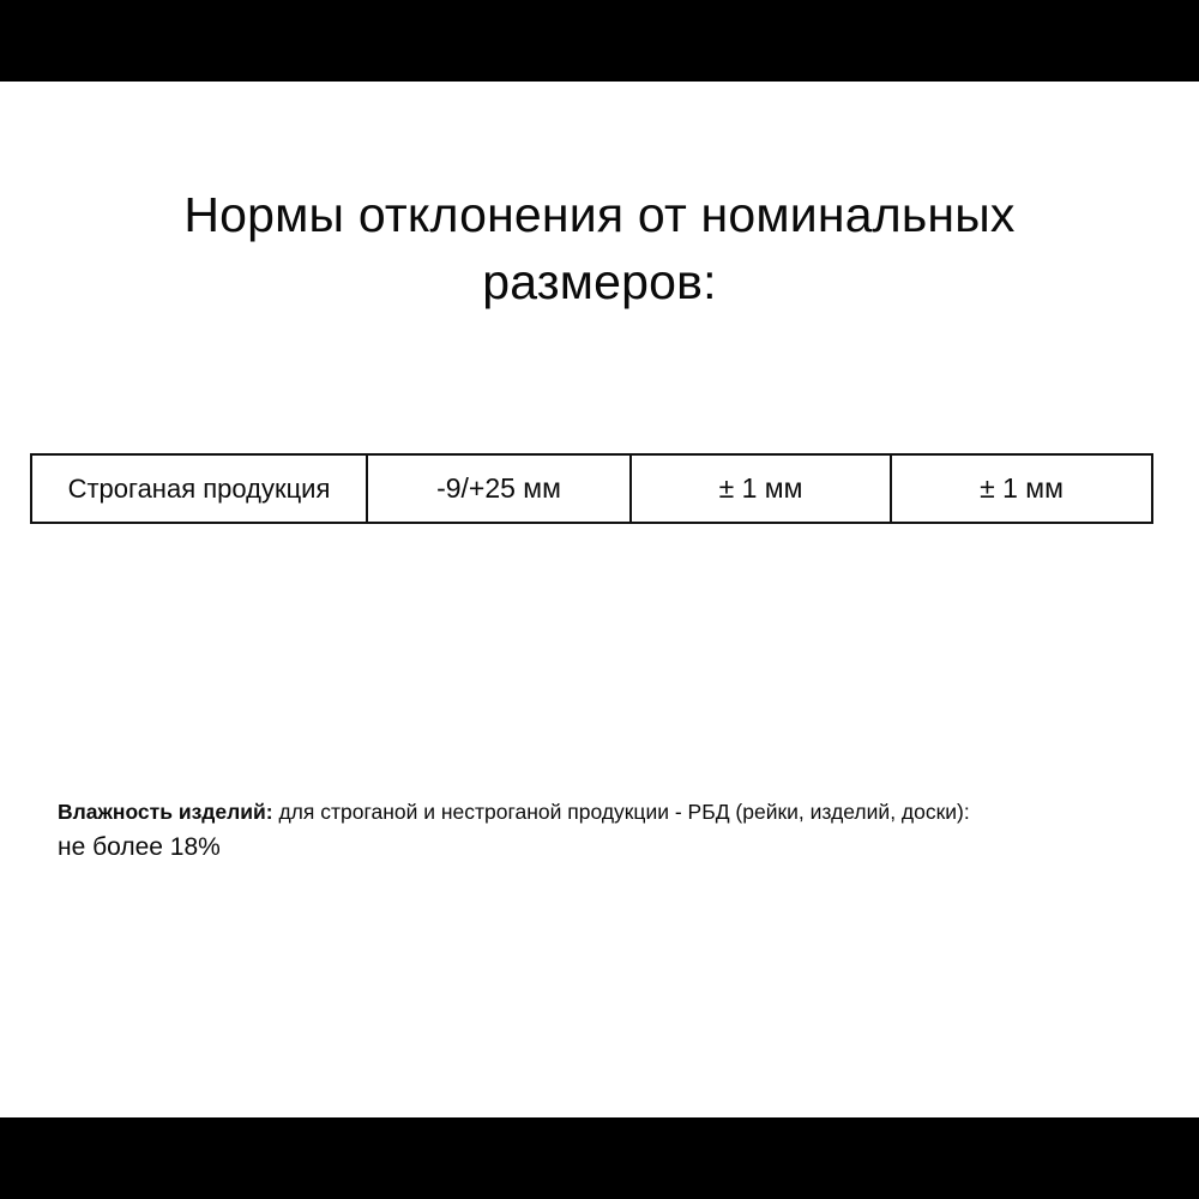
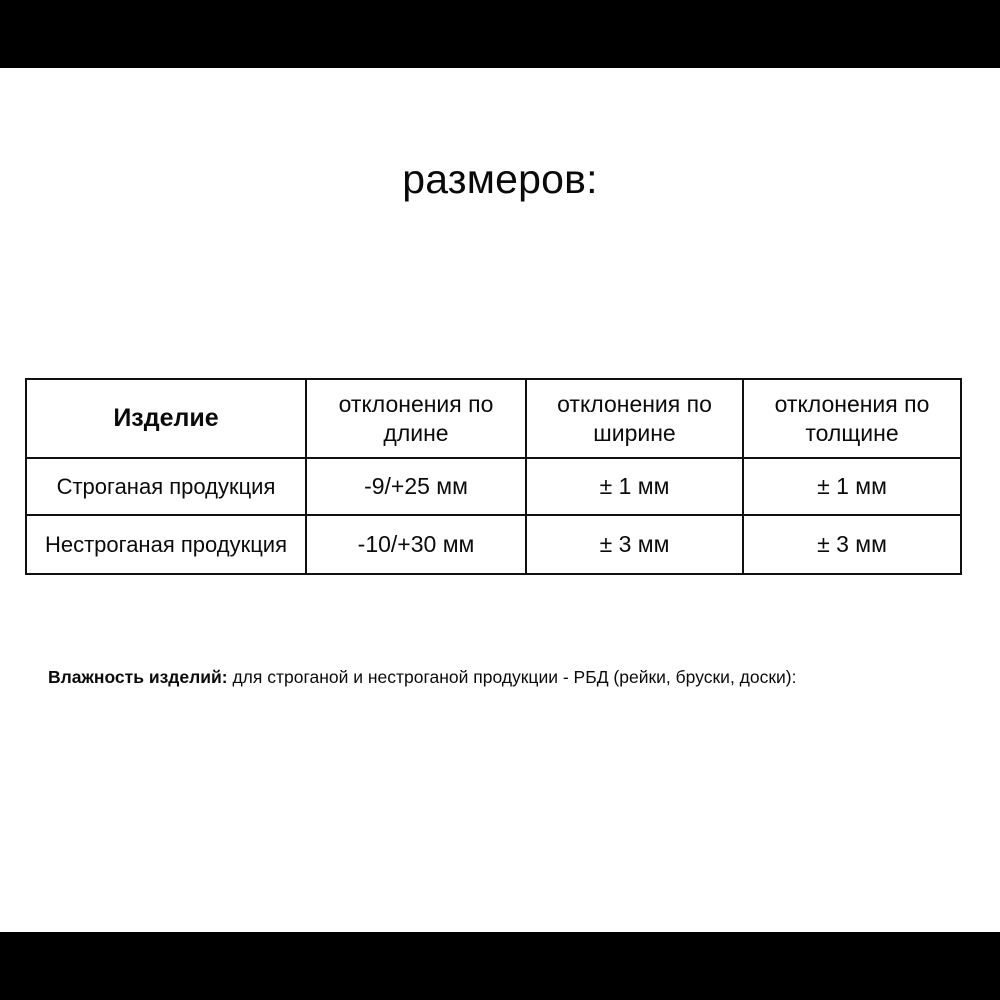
- Нормы отклонения от номинальных
  размеров:
+ Изделие	отклонения по длине	отклонения по ширине	отклонения по толщине
  Строганая продукция	-9/+25 мм	± 1 мм	± 1 мм
+ Нестроганая продукция	-10/+30 мм	± 3 мм	± 3 мм
- Влажность изделий: для строганой и нестроганой продукции - РБД (рейки, изделий, доски):
+ Влажность изделий: для строганой и нестроганой продукции - РБД (рейки, бруски, доски):
- не более 18%
